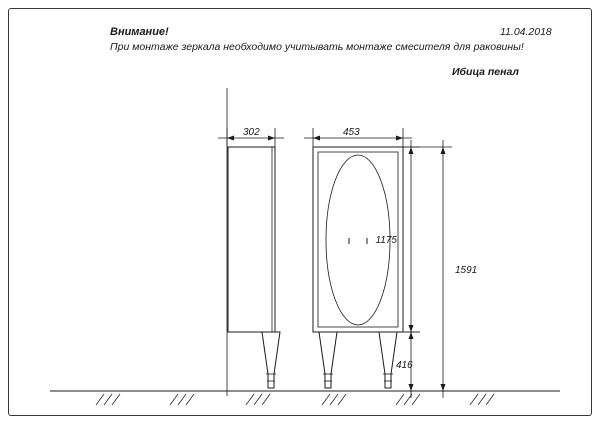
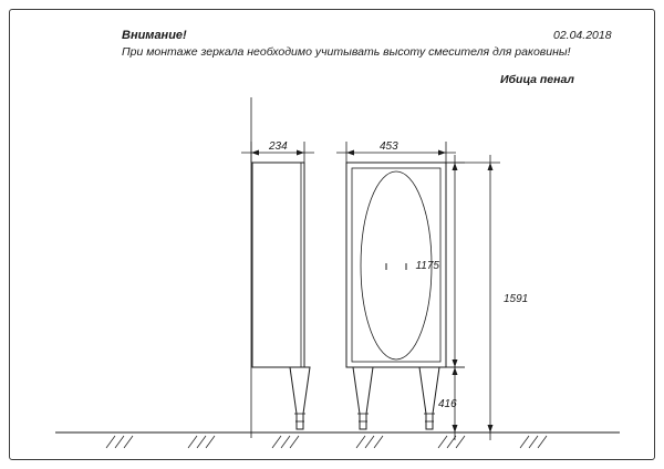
  Внимание!
- При монтаже зеркала необходимо учитывать монтаже смесителя для раковины!
+ При монтаже зеркала необходимо учитывать высоту смесителя для раковины!
- 11.04.2018
+ 02.04.2018
  Ибица пенал
- 302
+ 234
  453
  1175
  1591
  416
